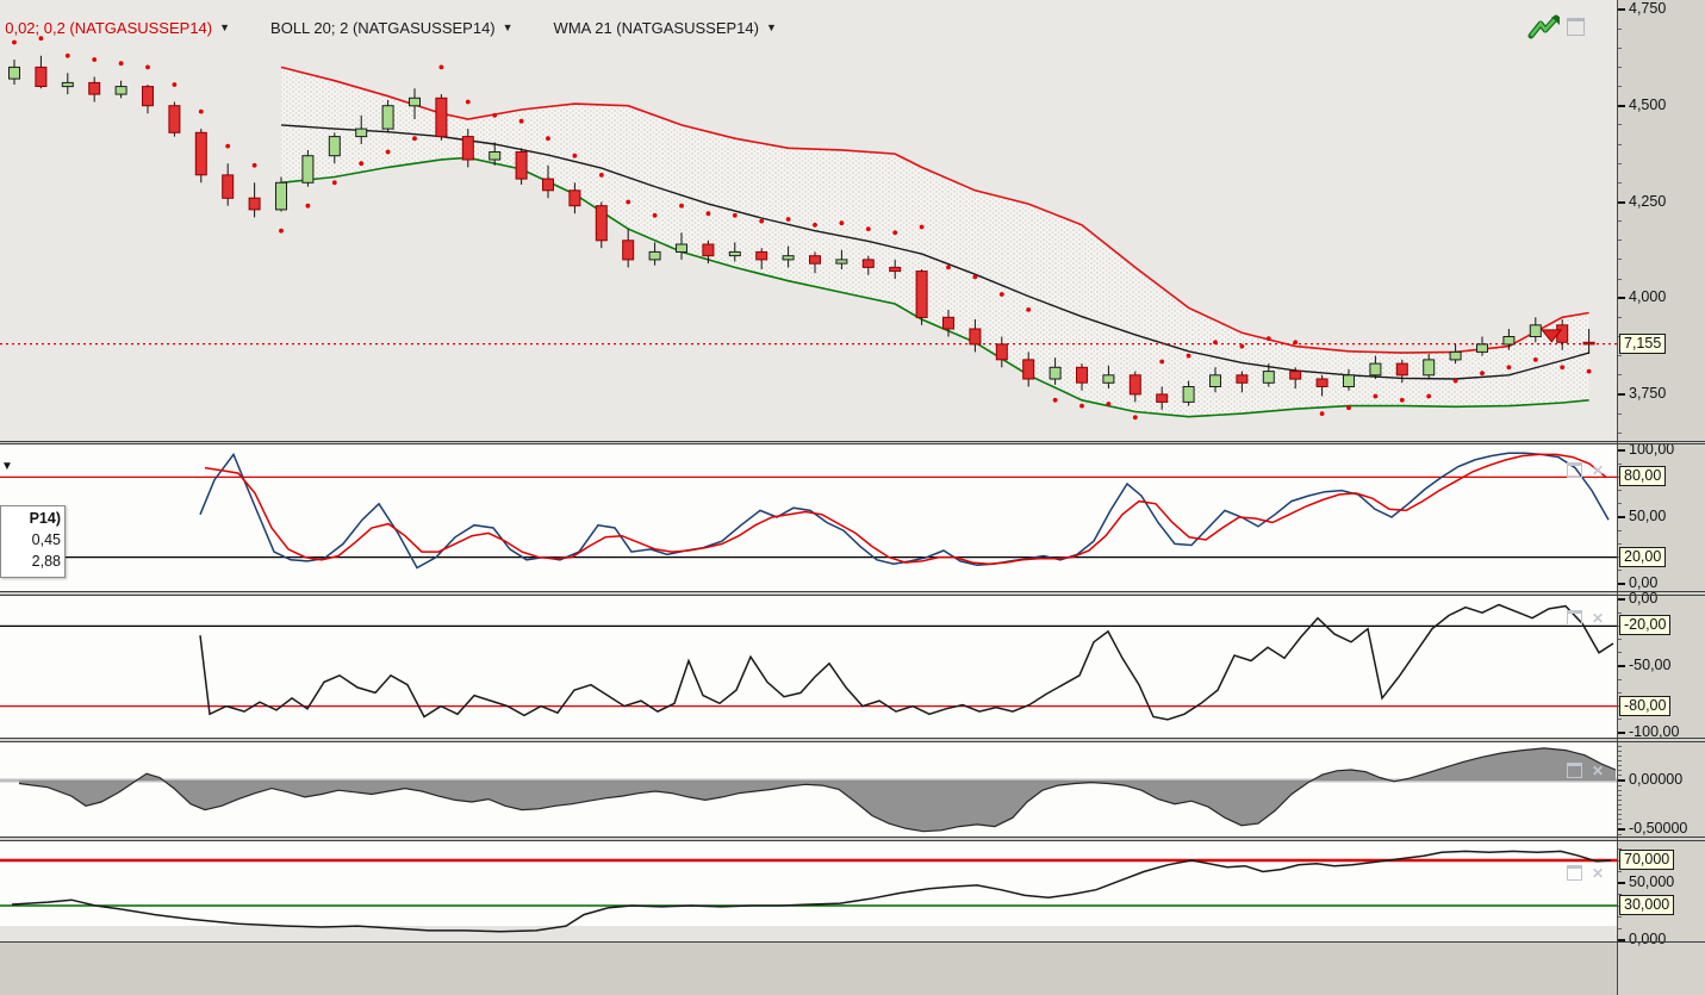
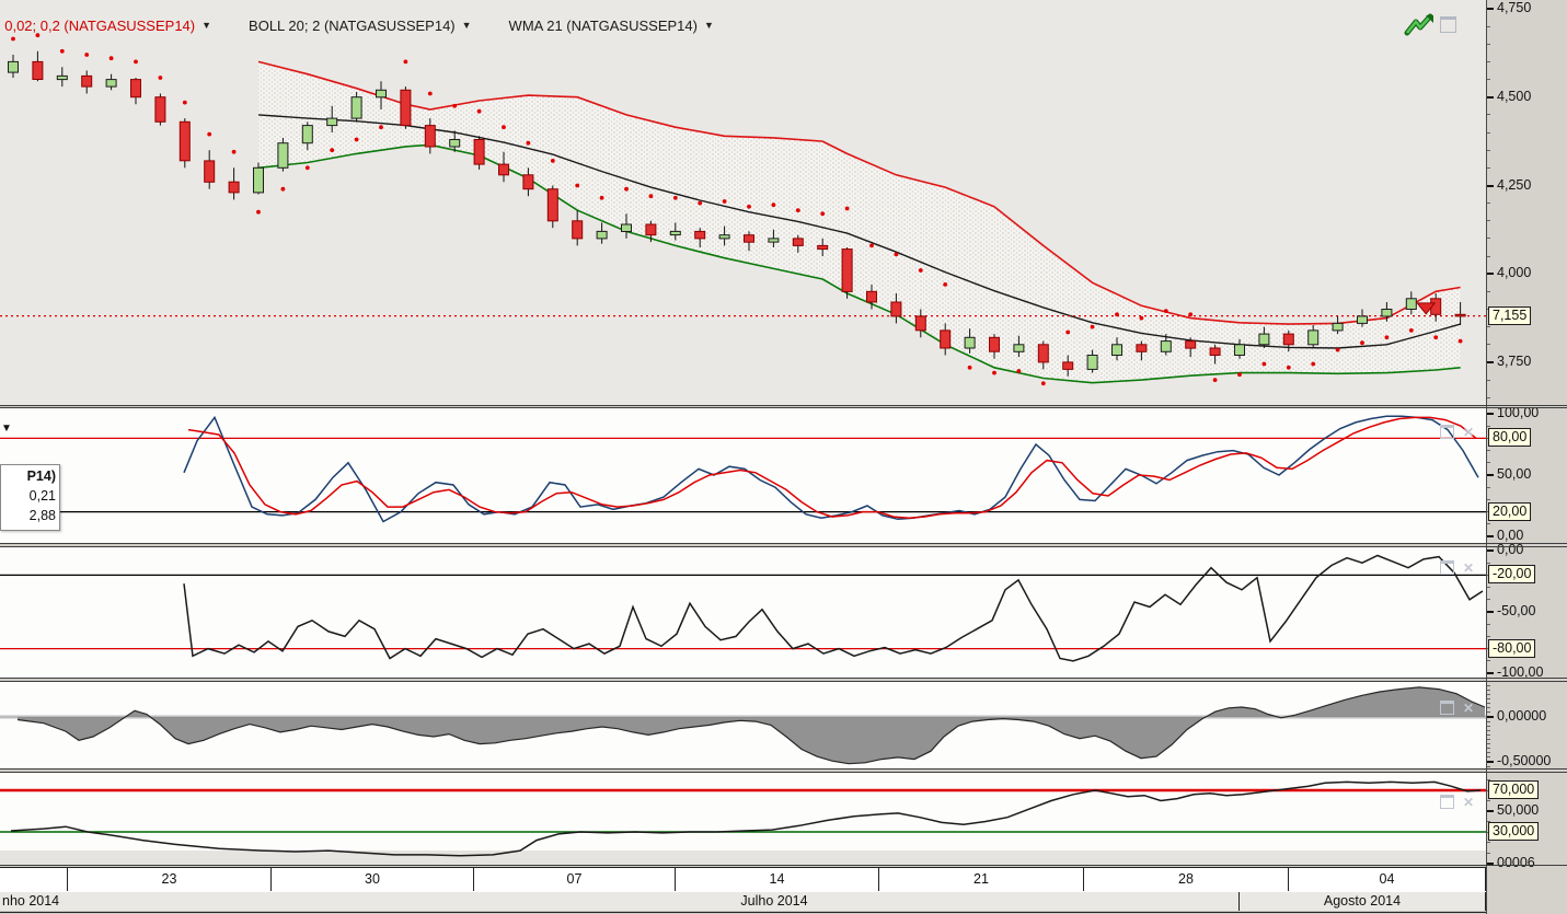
  0,02; 0,2 (NATGASUSSEP14)
  ▼
  BOLL 20; 2 (NATGASUSSEP14)
  ▼
  WMA 21 (NATGASUSSEP14)
  ▼
  ▼
  P14)
- 0,45
+ 0,21
  2,88
  ✕
  ✕
  ✕
  ✕
+ 23
+ 30
+ 07
+ 14
+ 21
+ 28
+ 04
+ nho 2014
+ Julho 2014
+ Agosto 2014
  4,750
  4,500
  4,250
  4,000
  3,750
  7,155
  100,00
  50,00
  0,00
  80,00
  20,00
  0,00
  -50,00
  -100,00
  -20,00
  -80,00
  0,00000
  -0,50000
  50,000
- 0,000
+ 00006
  70,000
  30,000
